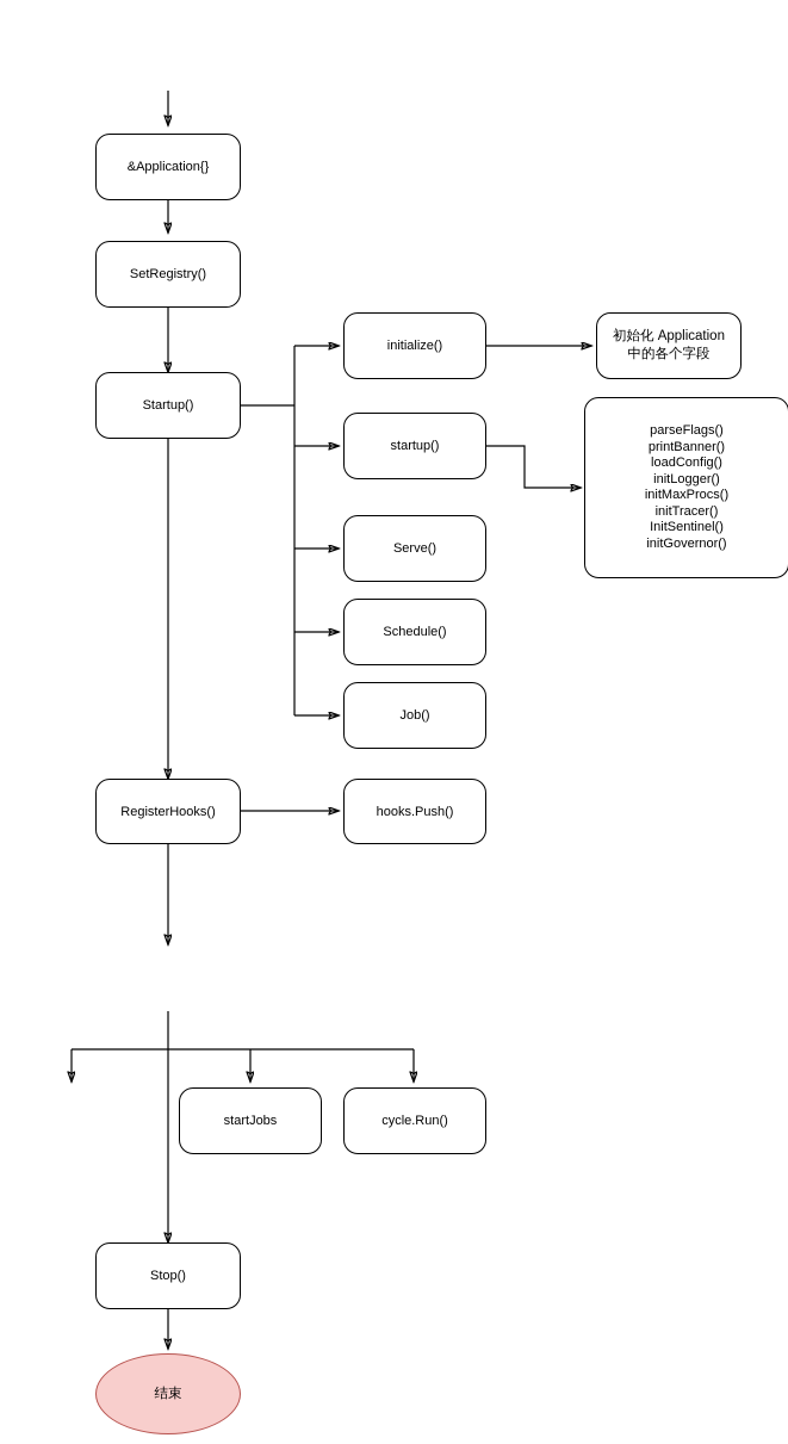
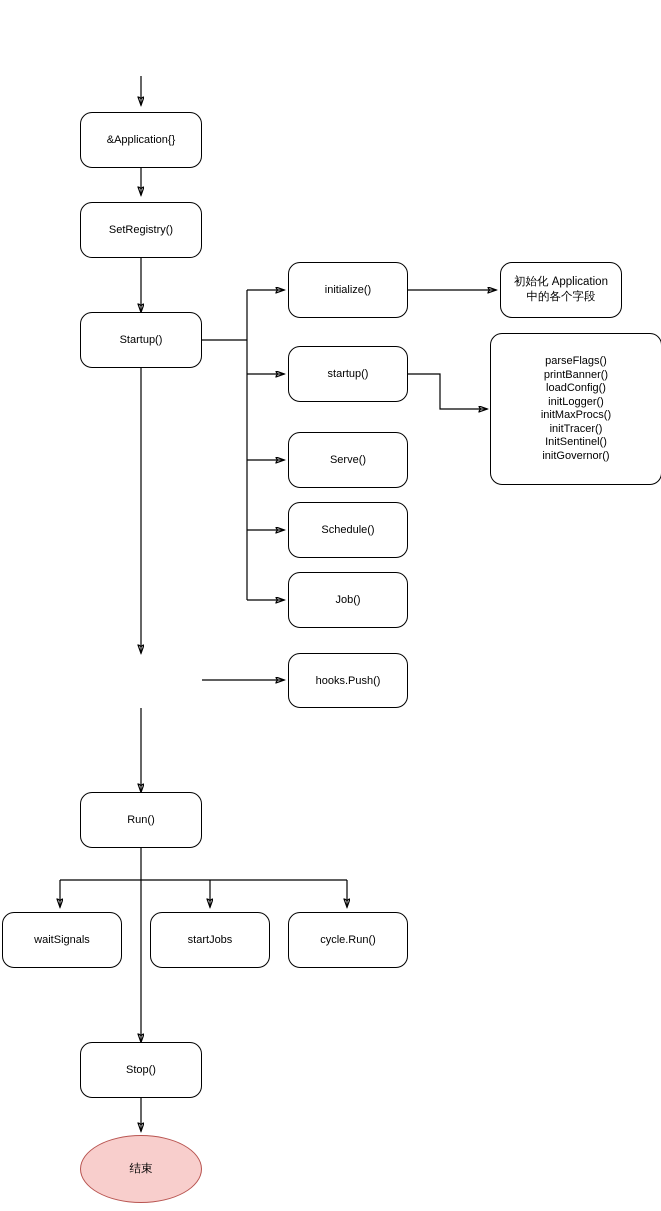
  &Application{}
  SetRegistry()
  Startup()
  initialize()
  startup()
  Serve()
  Schedule()
  Job()
  初始化 Application 中的各个字段
  parseFlags()
  printBanner()
  loadConfig()
  initLogger()
  initMaxProcs()
  initTracer()
  InitSentinel()
  initGovernor()
- RegisterHooks()
  hooks.Push()
+ Run()
+ waitSignals
  startJobs
  cycle.Run()
  Stop()
  结束
